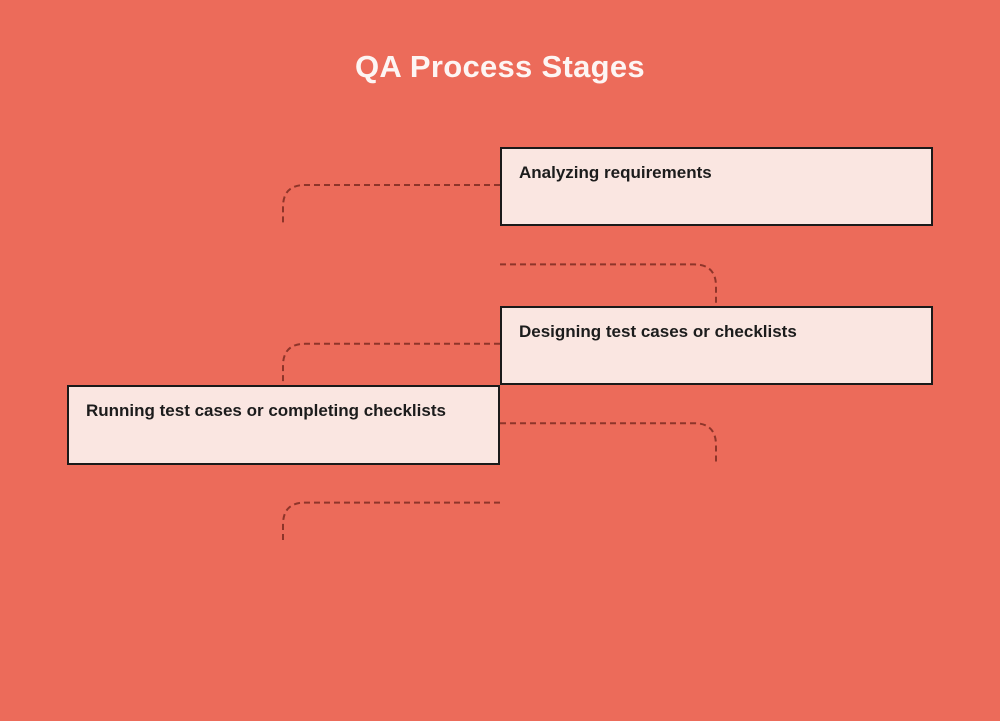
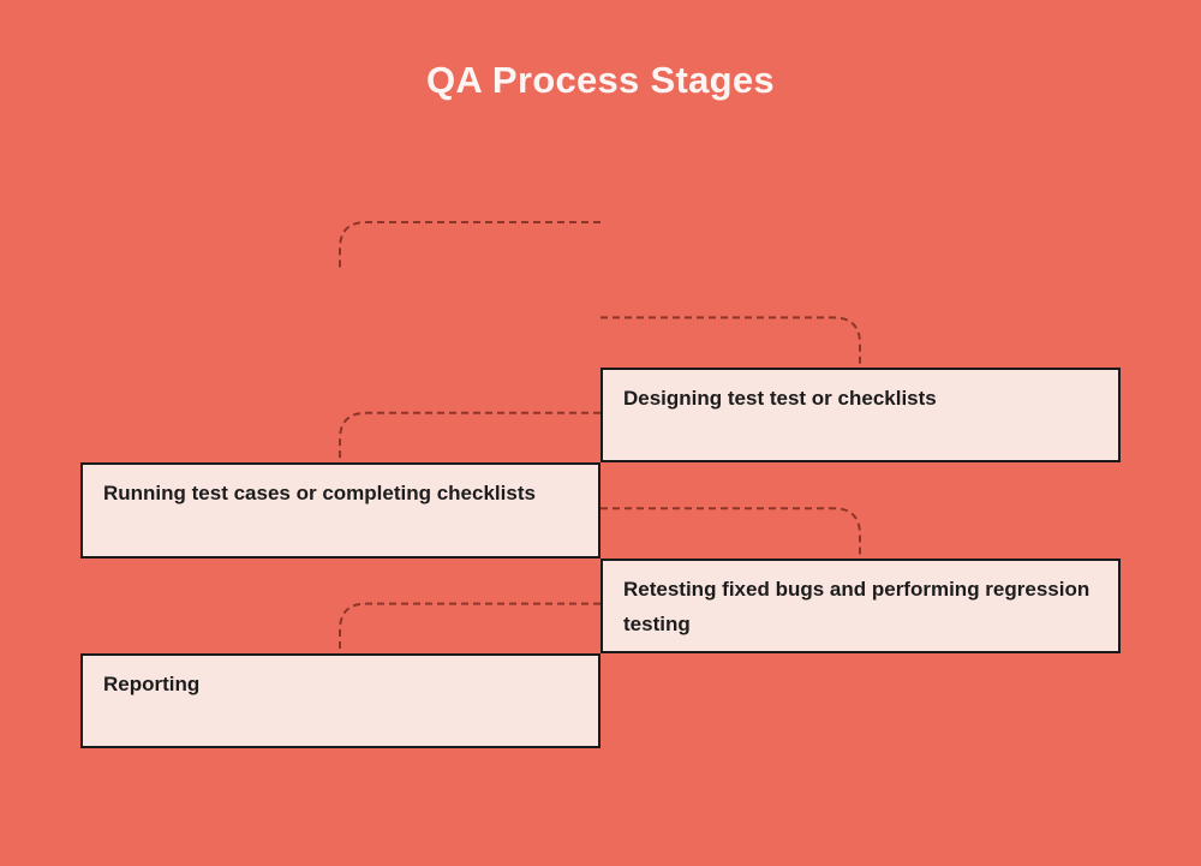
  QA Process Stages
- Analyzing requirements
- Designing test cases or checklists
+ Designing test test or checklists
  Running test cases or completing checklists
+ Retesting fixed bugs and performing regression testing
+ Reporting
